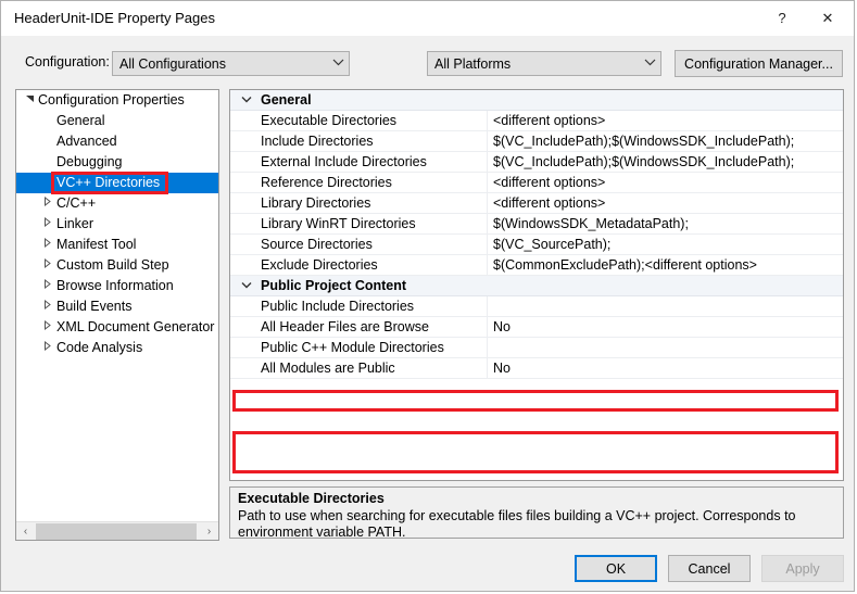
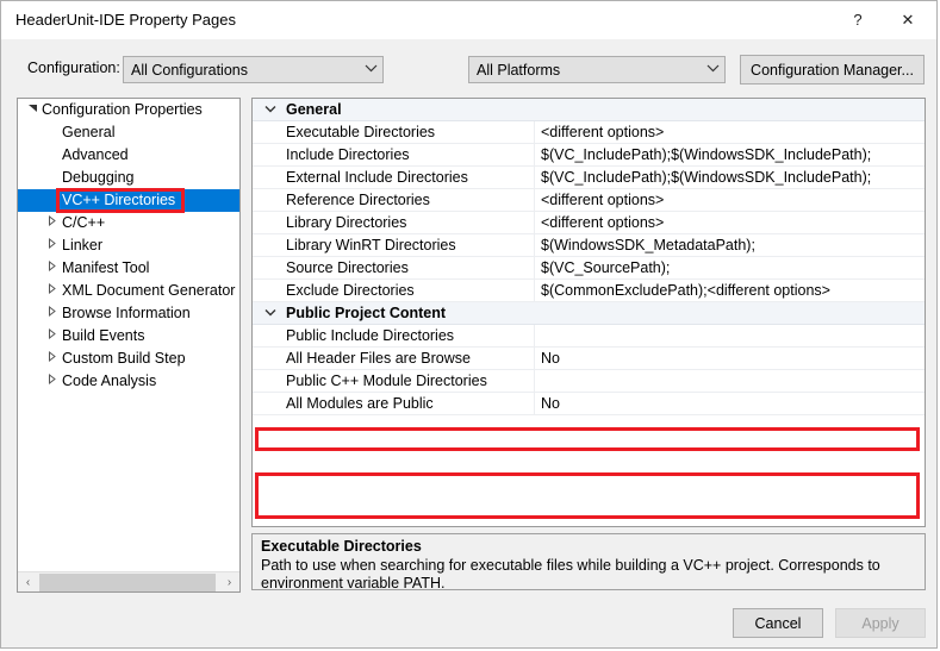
  HeaderUnit-IDE Property Pages
  ?
  ✕
  Configuration:
  All Configurations
  All Platforms
  Configuration Manager...
  Configuration Properties
  General
  Advanced
  Debugging
  VC++ Directories
  C/C++
  Linker
  Manifest Tool
- Custom Build Step
+ XML Document Generator
  Browse Information
  Build Events
- XML Document Generator
+ Custom Build Step
  Code Analysis
  ‹
  ›
  General
  Executable Directories
  <different options>
  Include Directories
  $(VC_IncludePath);$(WindowsSDK_IncludePath);
  External Include Directories
  $(VC_IncludePath);$(WindowsSDK_IncludePath);
  Reference Directories
  <different options>
  Library Directories
  <different options>
  Library WinRT Directories
  $(WindowsSDK_MetadataPath);
  Source Directories
  $(VC_SourcePath);
  Exclude Directories
  $(CommonExcludePath);<different options>
  Public Project Content
  Public Include Directories
  All Header Files are Browse
  No
  Public C++ Module Directories
  All Modules are Public
  No
  Executable Directories
- Path to use when searching for executable files files building a VC++ project. Corresponds to environment variable PATH.
+ Path to use when searching for executable files while building a VC++ project. Corresponds to environment variable PATH.
- OK
  Cancel
  Apply
